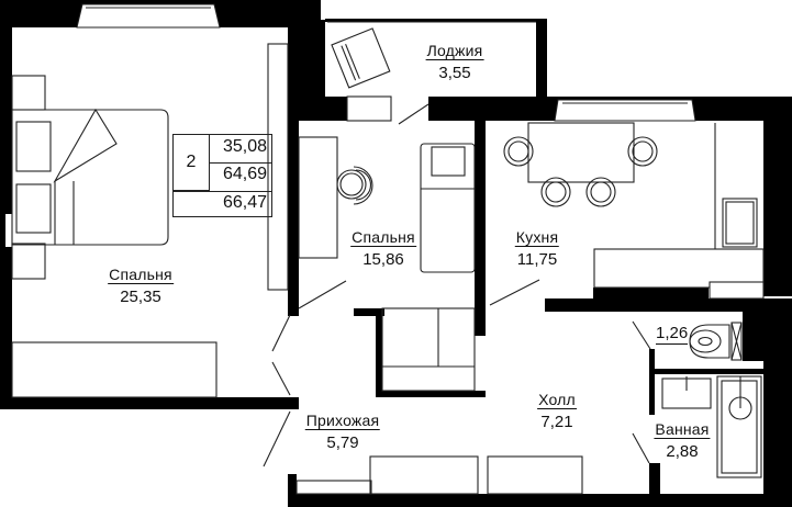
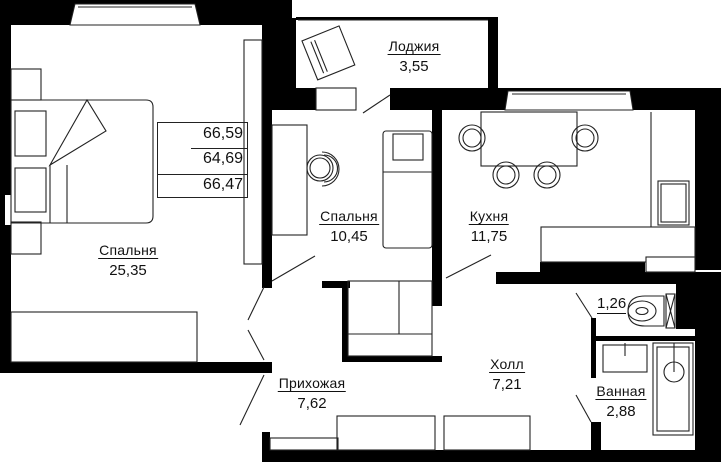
- 2
- 35,08
+ 66,59
  64,69
  66,47
  Спальня
  25,35
  Лоджия
  3,55
  Спальня
- 15,86
+ 10,45
  Кухня
  11,75
  Прихожая
- 5,79
+ 7,62
  Холл
  7,21
  1,26
  Ванная
  2,88
